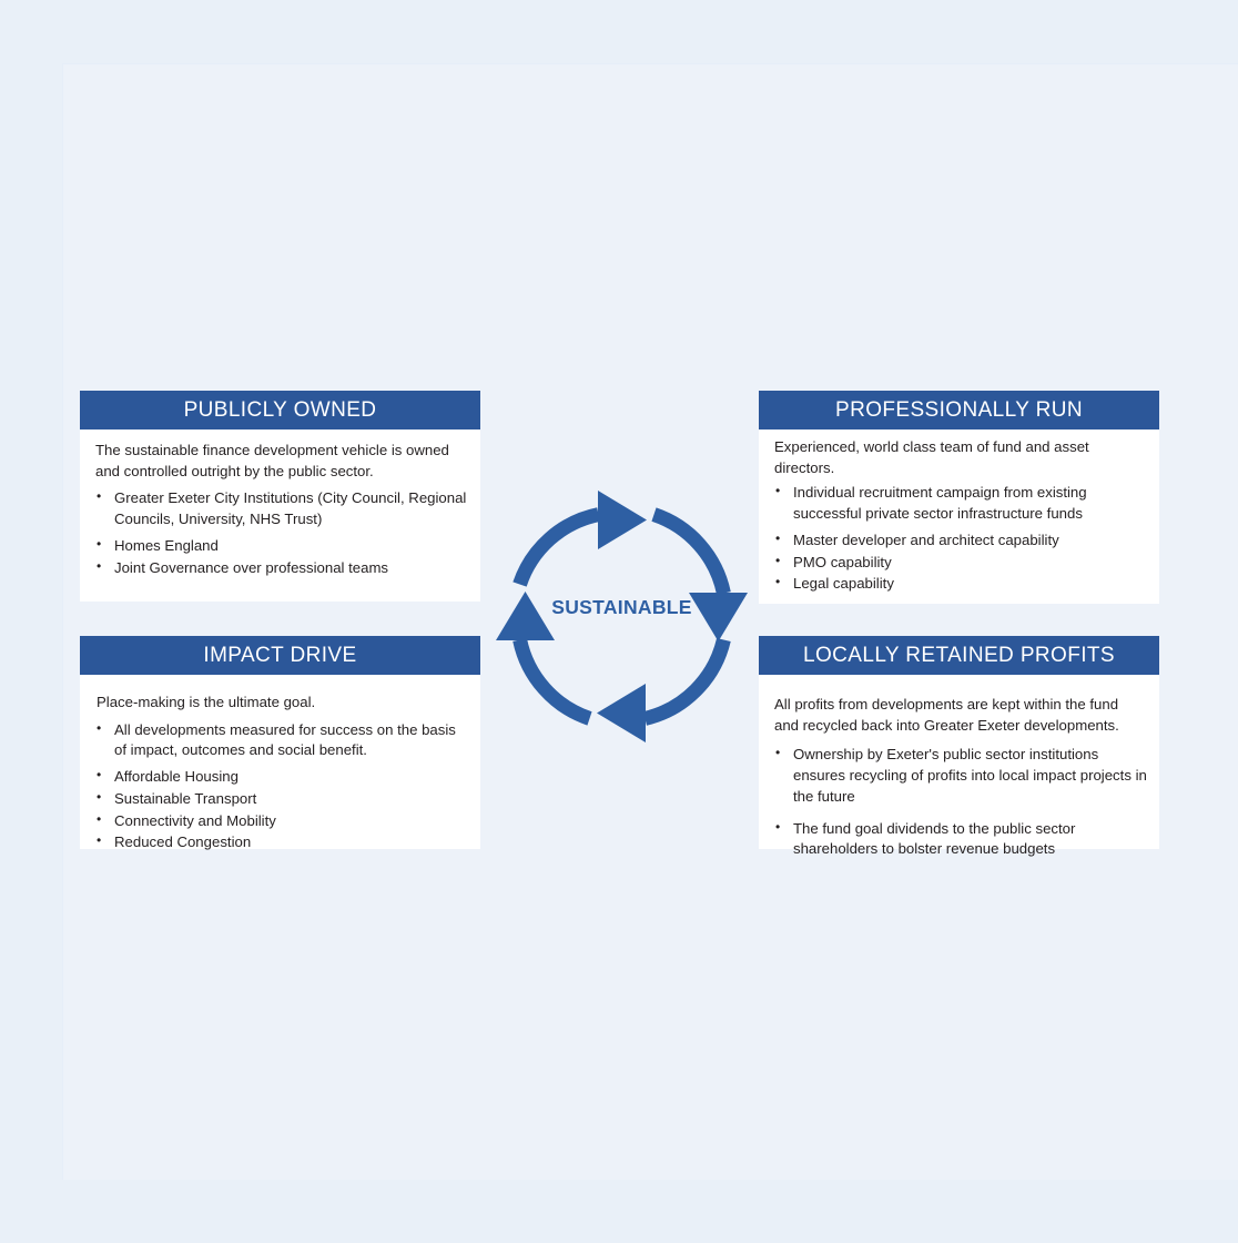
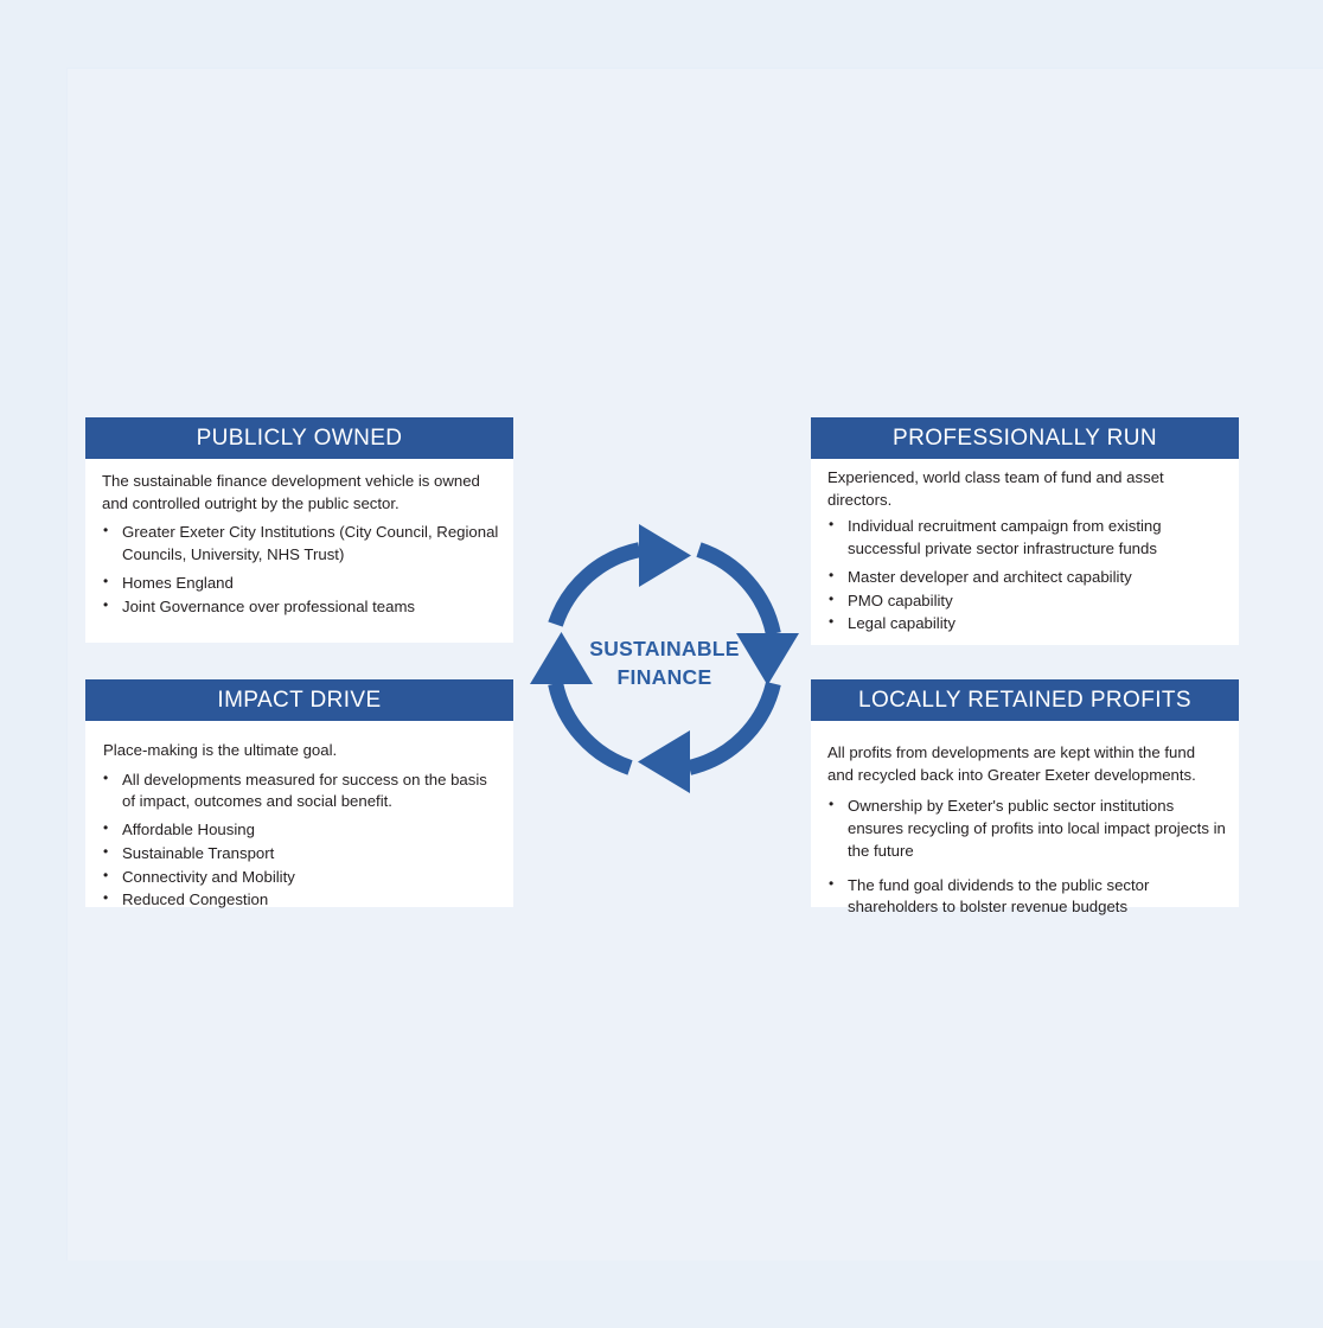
  PUBLICLY OWNED
  The sustainable finance development vehicle is owned and controlled outright by the public sector.
  Greater Exeter City Institutions (City Council, Regional Councils, University, NHS Trust)
  Homes England
  Joint Governance over professional teams
  PROFESSIONALLY RUN
  Experienced, world class team of fund and asset directors.
  Individual recruitment campaign from existing successful private sector infrastructure funds
  Master developer and architect capability
  PMO capability
  Legal capability
  IMPACT DRIVE
  Place-making is the ultimate goal.
  All developments measured for success on the basis of impact, outcomes and social benefit.
  Affordable Housing
  Sustainable Transport
  Connectivity and Mobility
  Reduced Congestion
  LOCALLY RETAINED PROFITS
  All profits from developments are kept within the fund and recycled back into Greater Exeter developments.
  Ownership by Exeter's public sector institutions ensures recycling of profits into local impact projects in the future
  The fund goal dividends to the public sector shareholders to bolster revenue budgets
  SUSTAINABLE
+ FINANCE
